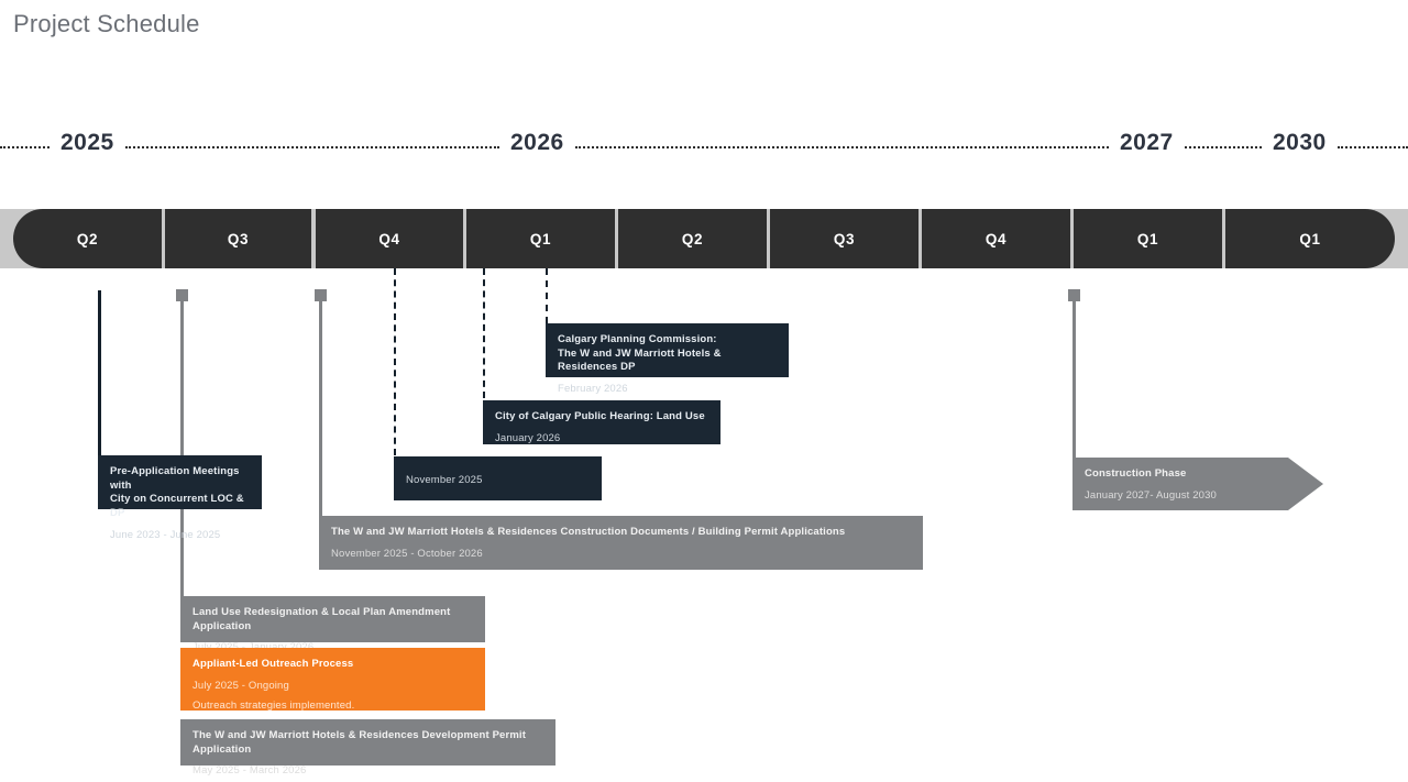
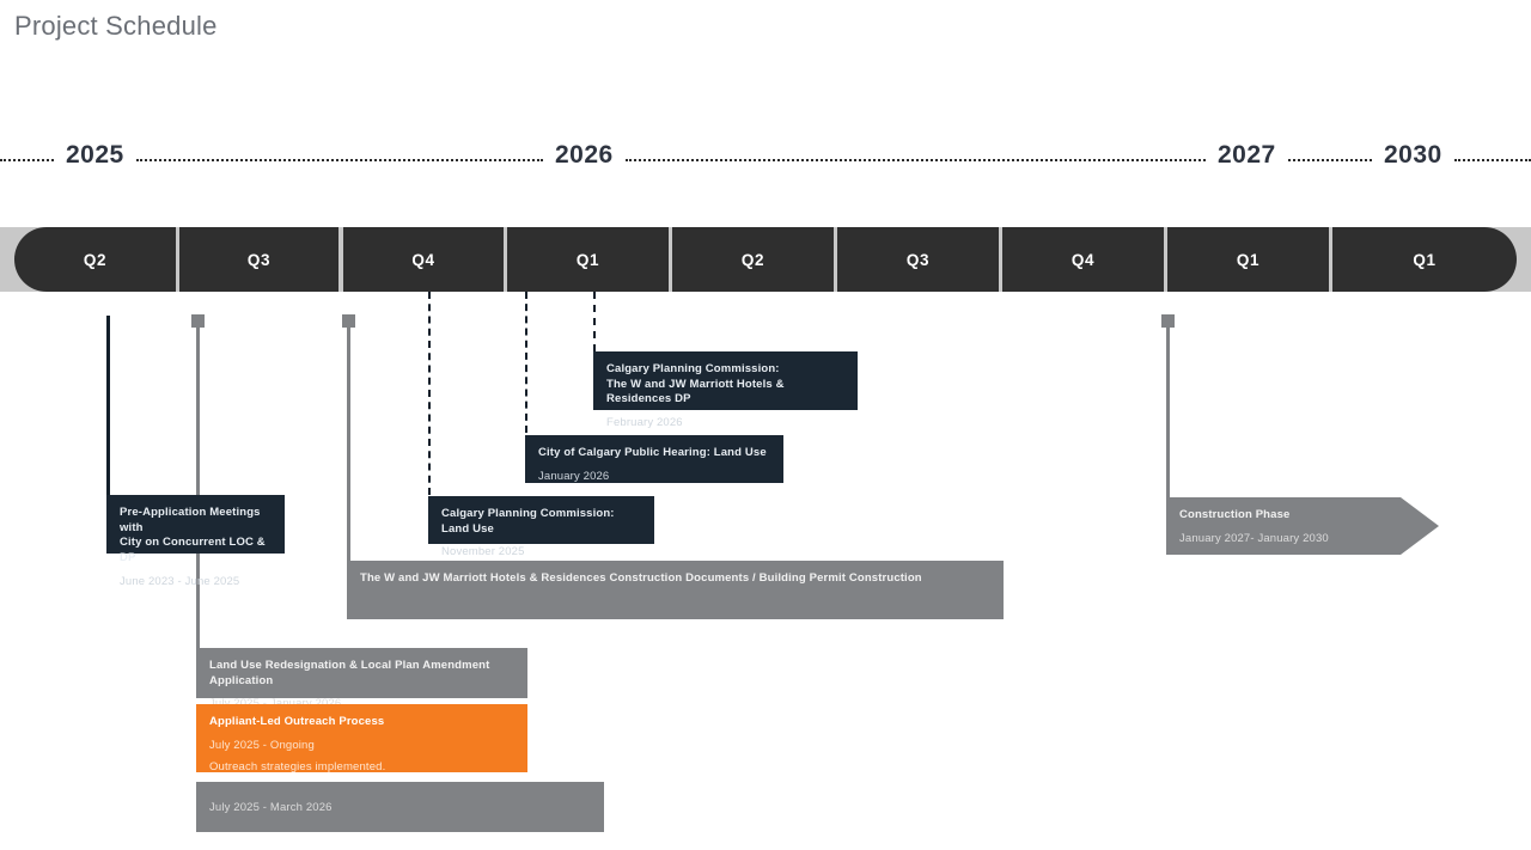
  Project Schedule
  2025
  2026
  2027
  2030
  Q2
  Q3
  Q4
  Q1
  Q2
  Q3
  Q4
  Q1
  Q1
  Calgary Planning Commission:
  The W and JW Marriott Hotels & Residences DP
  February 2026
  City of Calgary Public Hearing: Land Use
  January 2026
+ Calgary Planning Commission: Land Use
  November 2025
  Pre-Application Meetings with
  City on Concurrent LOC & DP
  June 2023 - June 2025
- The W and JW Marriott Hotels & Residences Construction Documents / Building Permit Applications
+ The W and JW Marriott Hotels & Residences Construction Documents / Building Permit Construction
- November 2025 - October 2026
  Land Use Redesignation & Local Plan Amendment Application
  Appliant-Led Outreach Process
  July 2025 - Ongoing
  Outreach strategies implemented.
- The W and JW Marriott Hotels & Residences Development Permit Application
- May 2025 - March 2026
+ July 2025 - March 2026
  Construction Phase
- January 2027- August 2030
+ January 2027- January 2030
